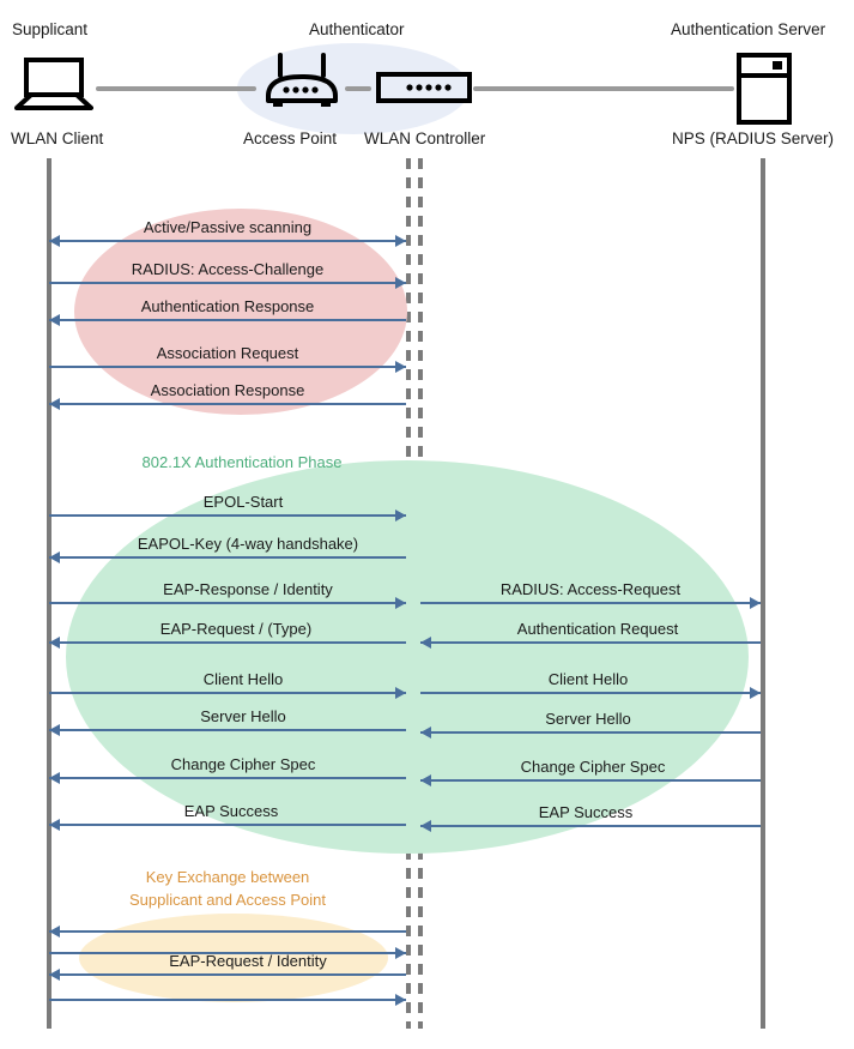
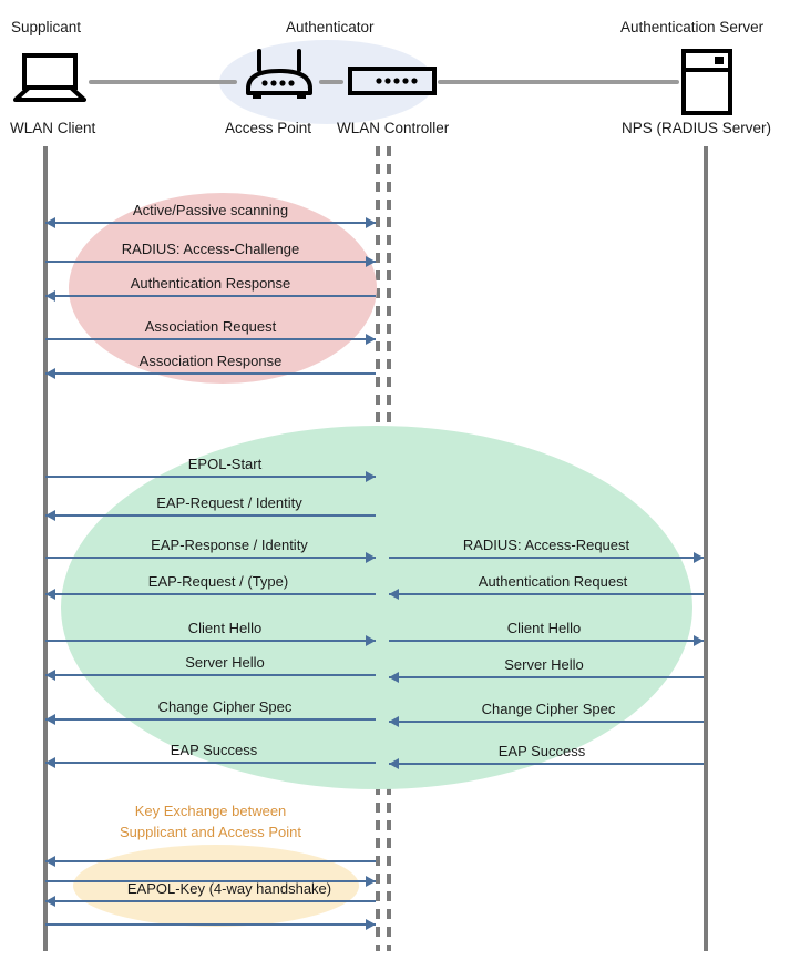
  Supplicant
  Authenticator
  Authentication Server
  WLAN Client
  Access Point
  WLAN Controller
  NPS (RADIUS Server)
- 802.1X Authentication Phase
  Key Exchange between
  Supplicant and Access Point
  Active/Passive scanning
  RADIUS: Access-Challenge
  Authentication Response
  Association Request
  Association Response
  EPOL-Start
- EAPOL-Key (4-way handshake)
+ EAP-Request / Identity
  EAP-Response / Identity
  EAP-Request / (Type)
  Client Hello
  Server Hello
  Change Cipher Spec
  EAP Success
  RADIUS: Access-Request
  Authentication Request
  Client Hello
  Server Hello
  Change Cipher Spec
  EAP Success
- EAP-Request / Identity
+ EAPOL-Key (4-way handshake)
